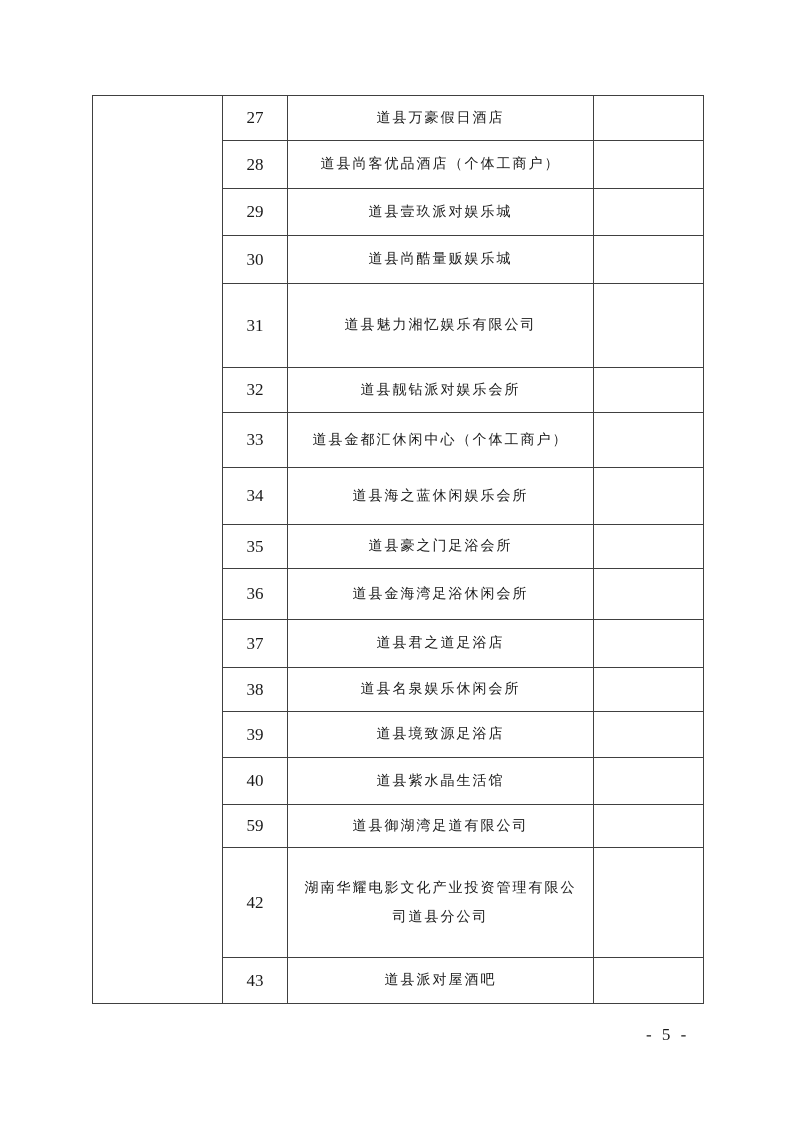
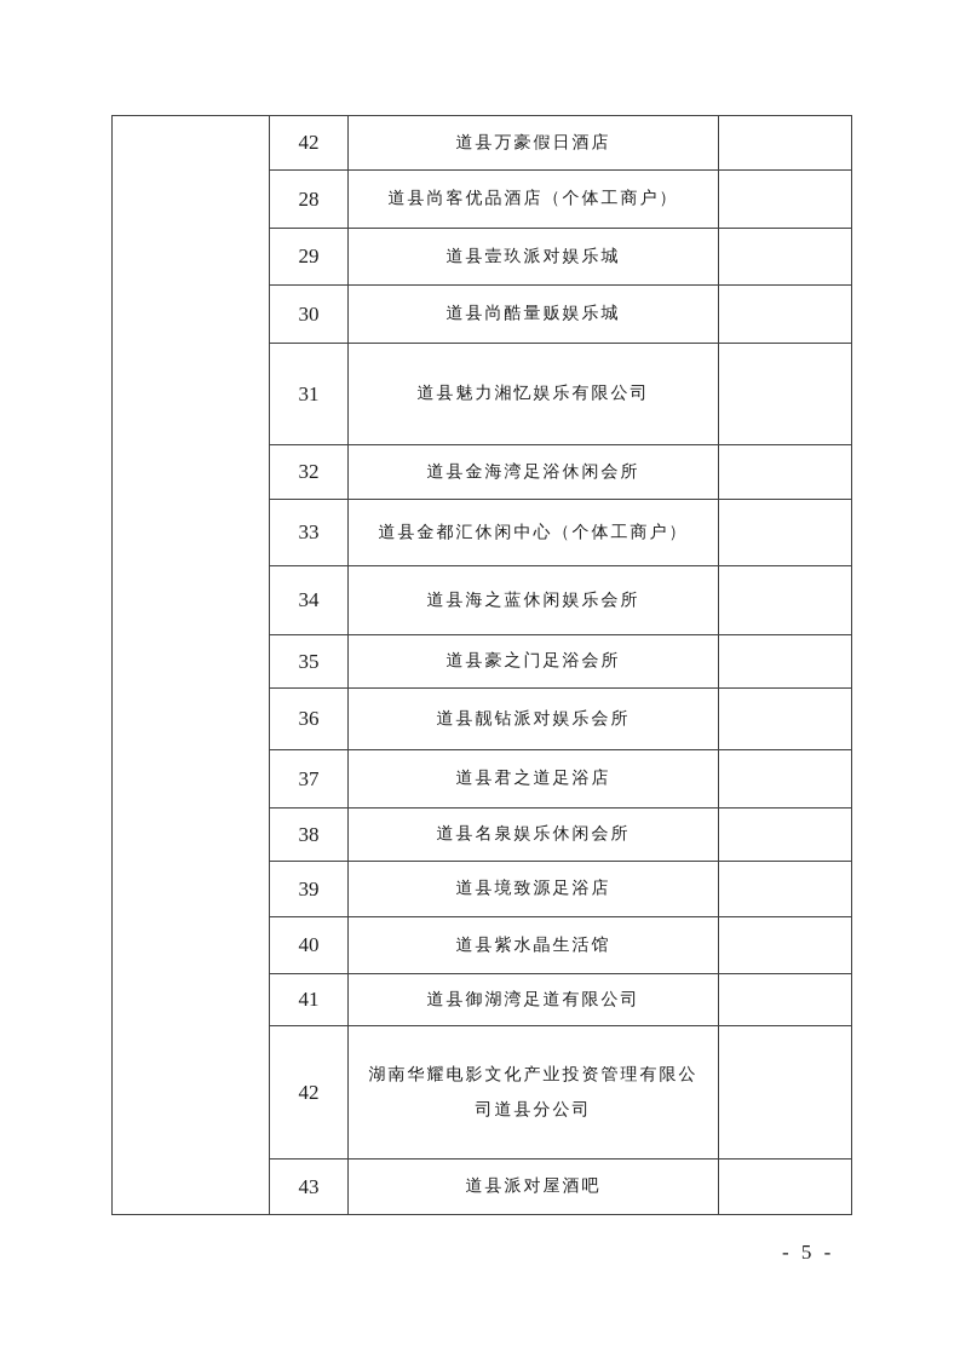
- 	27	道县万豪假日酒店
+ 	42	道县万豪假日酒店
  28	道县尚客优品酒店（个体工商户）
  29	道县壹玖派对娱乐城
  30	道县尚酷量贩娱乐城
  31	道县魅力湘忆娱乐有限公司
- 32	道县靓钻派对娱乐会所
+ 32	道县金海湾足浴休闲会所
  33	道县金都汇休闲中心（个体工商户）
  34	道县海之蓝休闲娱乐会所
  35	道县豪之门足浴会所
- 36	道县金海湾足浴休闲会所
+ 36	道县靓钻派对娱乐会所
  37	道县君之道足浴店
  38	道县名泉娱乐休闲会所
  39	道县境致源足浴店
  40	道县紫水晶生活馆
- 59	道县御湖湾足道有限公司
+ 41	道县御湖湾足道有限公司
  42	湖南华耀电影文化产业投资管理有限公司道县分公司
  43	道县派对屋酒吧
  - 5 -
